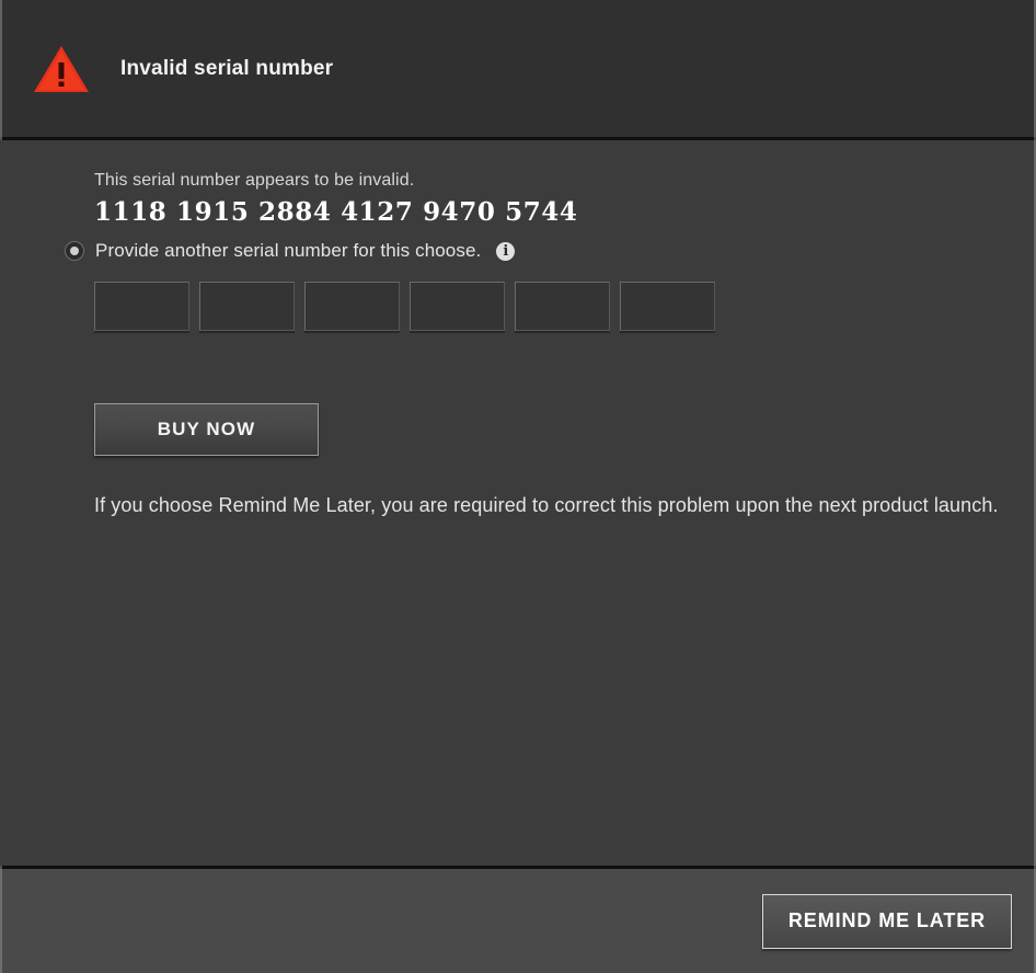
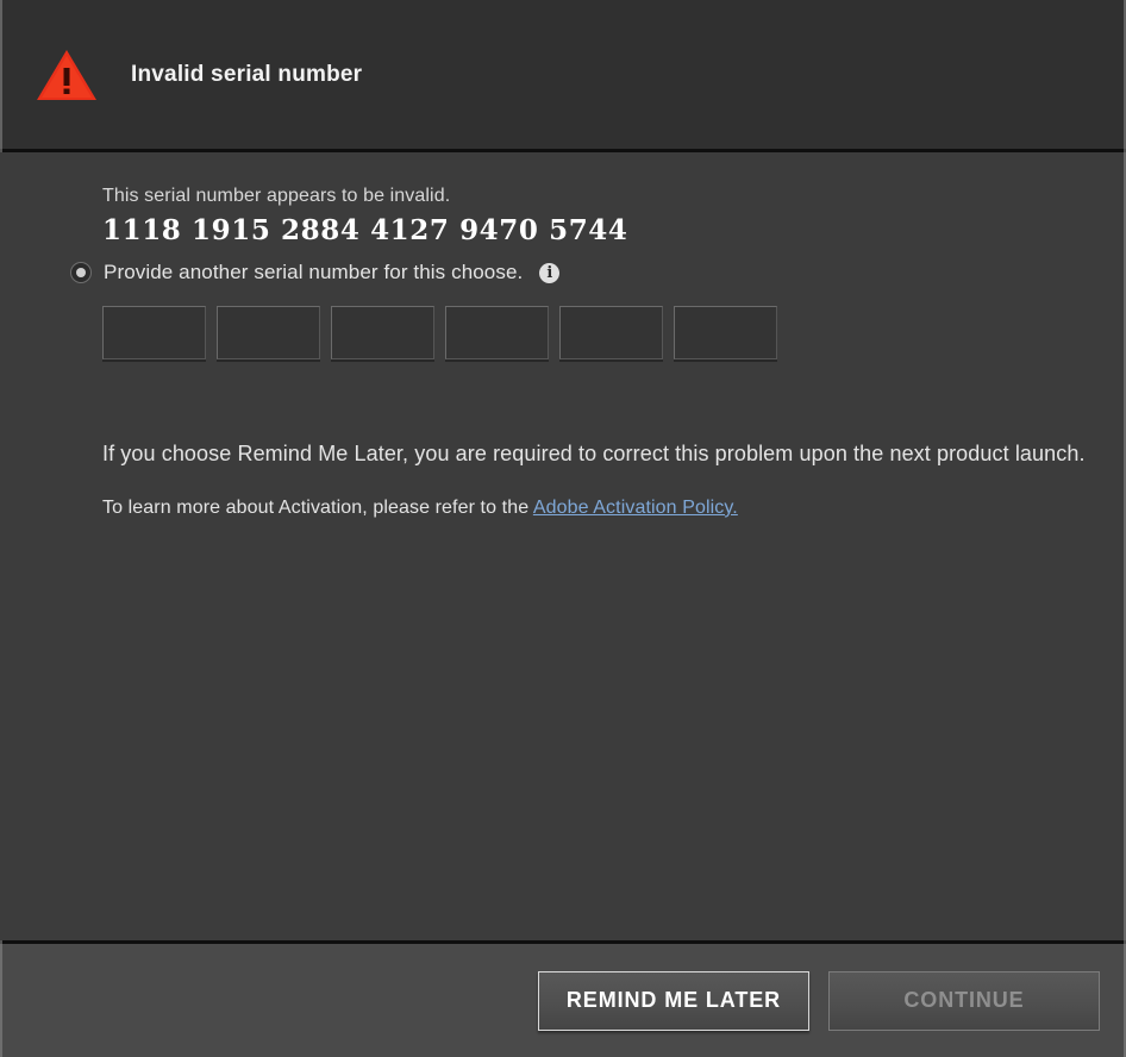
  Invalid serial number
  This serial number appears to be invalid.
  1118 1915 2884 4127 9470 5744
  Provide another serial number for this choose.
  i
- BUY NOW
  If you choose Remind Me Later, you are required to correct this problem upon the next product launch.
+ To learn more about Activation, please refer to the Adobe Activation Policy.
  REMIND ME LATER
+ CONTINUE
